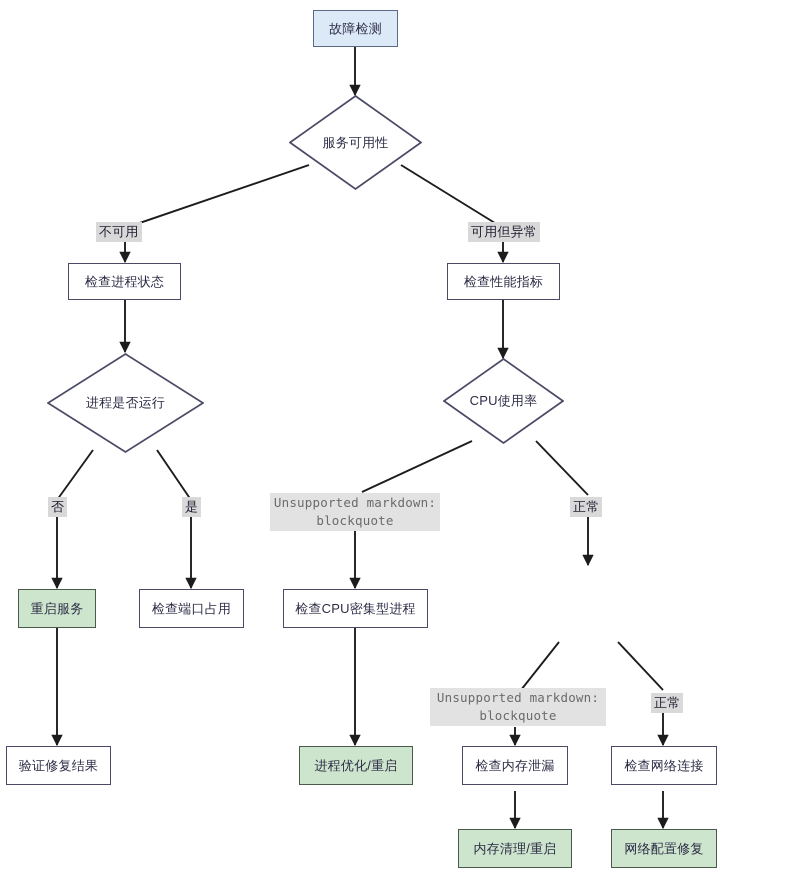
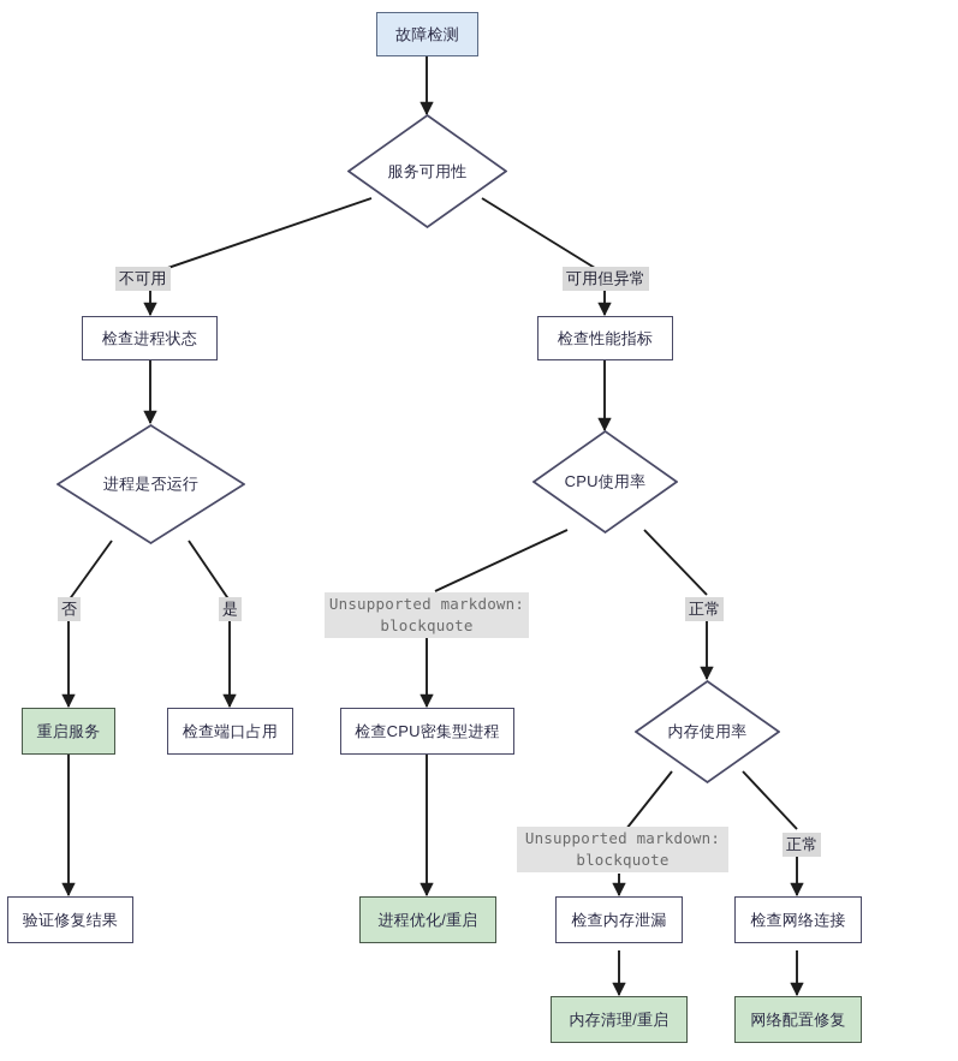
  故障检测
  服务可用性
  检查进程状态
  检查性能指标
  进程是否运行
  CPU使用率
  重启服务
  检查端口占用
  检查CPU密集型进程
+ 内存使用率
  验证修复结果
  进程优化/重启
  检查内存泄漏
  检查网络连接
  内存清理/重启
  网络配置修复
  不可用
  可用但异常
  否
  是
  Unsupported markdown:
  blockquote
  正常
  Unsupported markdown:
  blockquote
  正常
